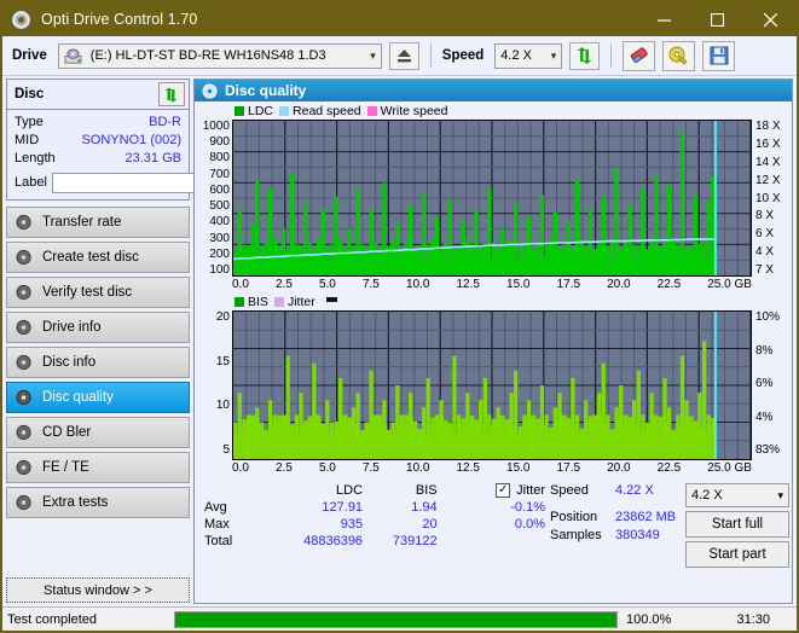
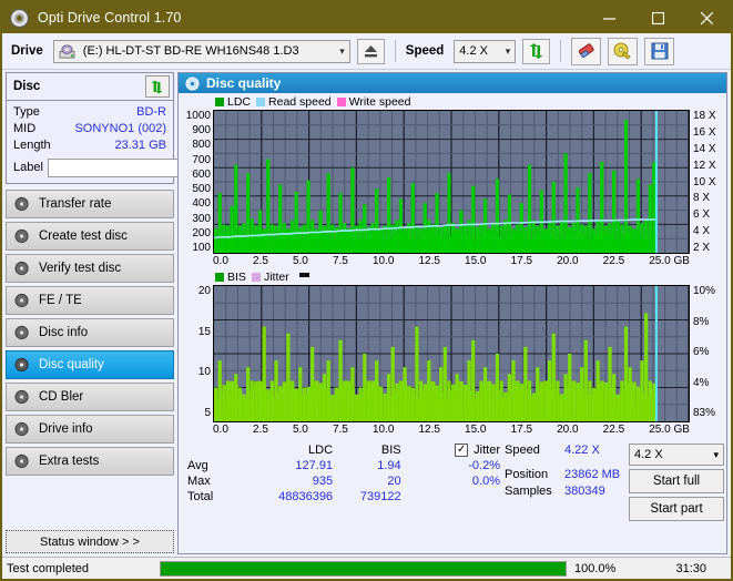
  Opti Drive Control 1.70
  Drive
  (E:) HL-DT-ST BD-RE WH16NS48 1.D3
  ▾
  Speed
  4.2 X
  ▾
  Disc
  Type
  BD-R
  MID
  SONYNO1 (002)
  Length
  23.31 GB
  Label
  Transfer rate
  Create test disc
  Verify test disc
- Drive info
+ FE / TE
  Disc info
  Disc quality
  CD Bler
- FE / TE
+ Drive info
  Extra tests
  Status window > >
  Disc quality
  LDC
  Read speed
  Write speed
  1000
  900
  800
  700
  600
  500
  400
  300
  200
  100
  18 X
  16 X
  14 X
  12 X
  10 X
  8 X
  6 X
  4 X
- 7 X
+ 2 X
  0.0
  2.5
  5.0
  7.5
  10.0
  12.5
  15.0
  17.5
  20.0
  22.5
  25.0 GB
  BIS
  Jitter
  20
  15
  10
  5
  10%
  8%
  6%
  4%
  83%
  0.0
  2.5
  5.0
  7.5
  10.0
  12.5
  15.0
  17.5
  20.0
  22.5
  25.0 GB
  LDC
  BIS
  ✓
  Jitter
  Avg
  127.91
  1.94
- -0.1%
+ -0.2%
  Max
  935
  20
  0.0%
  Total
  48836396
  739122
  Speed
  4.22 X
  Position
  23862 MB
  Samples
  380349
  4.2 X
  ▾
  Start full
  Start part
  Test completed
  100.0%
  31:30
